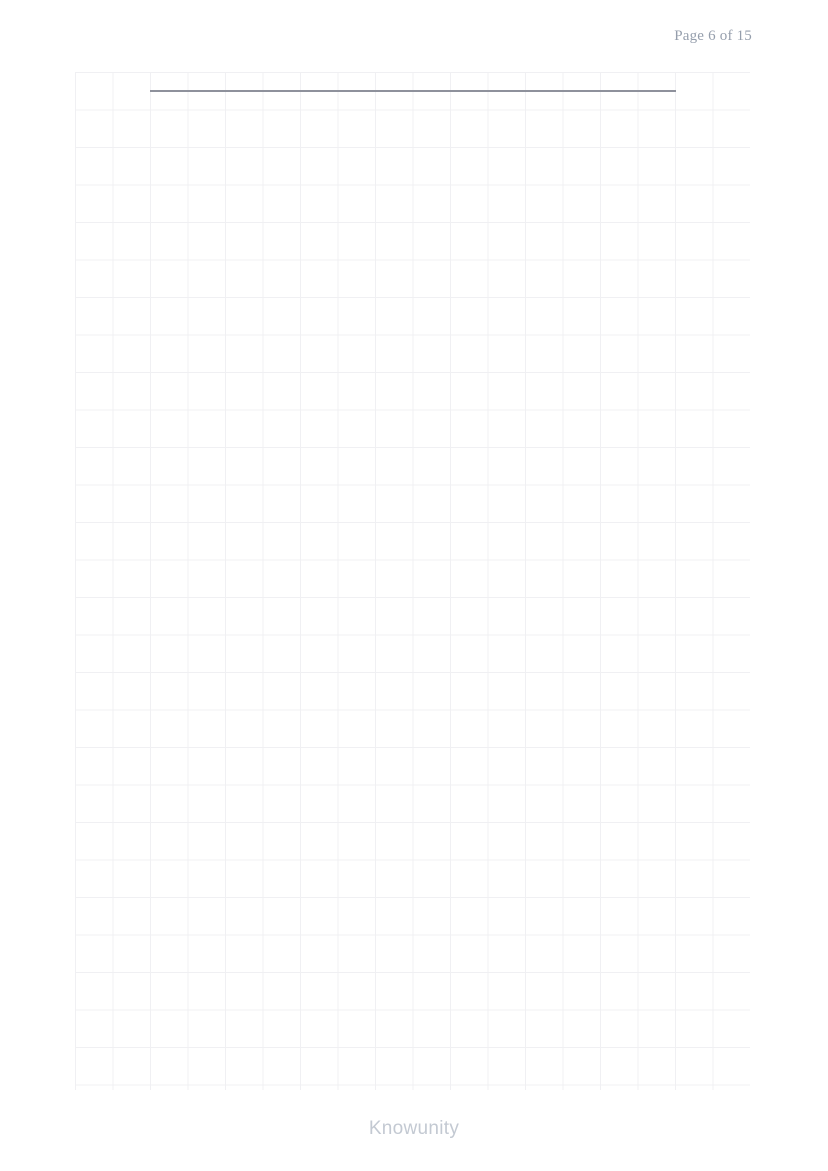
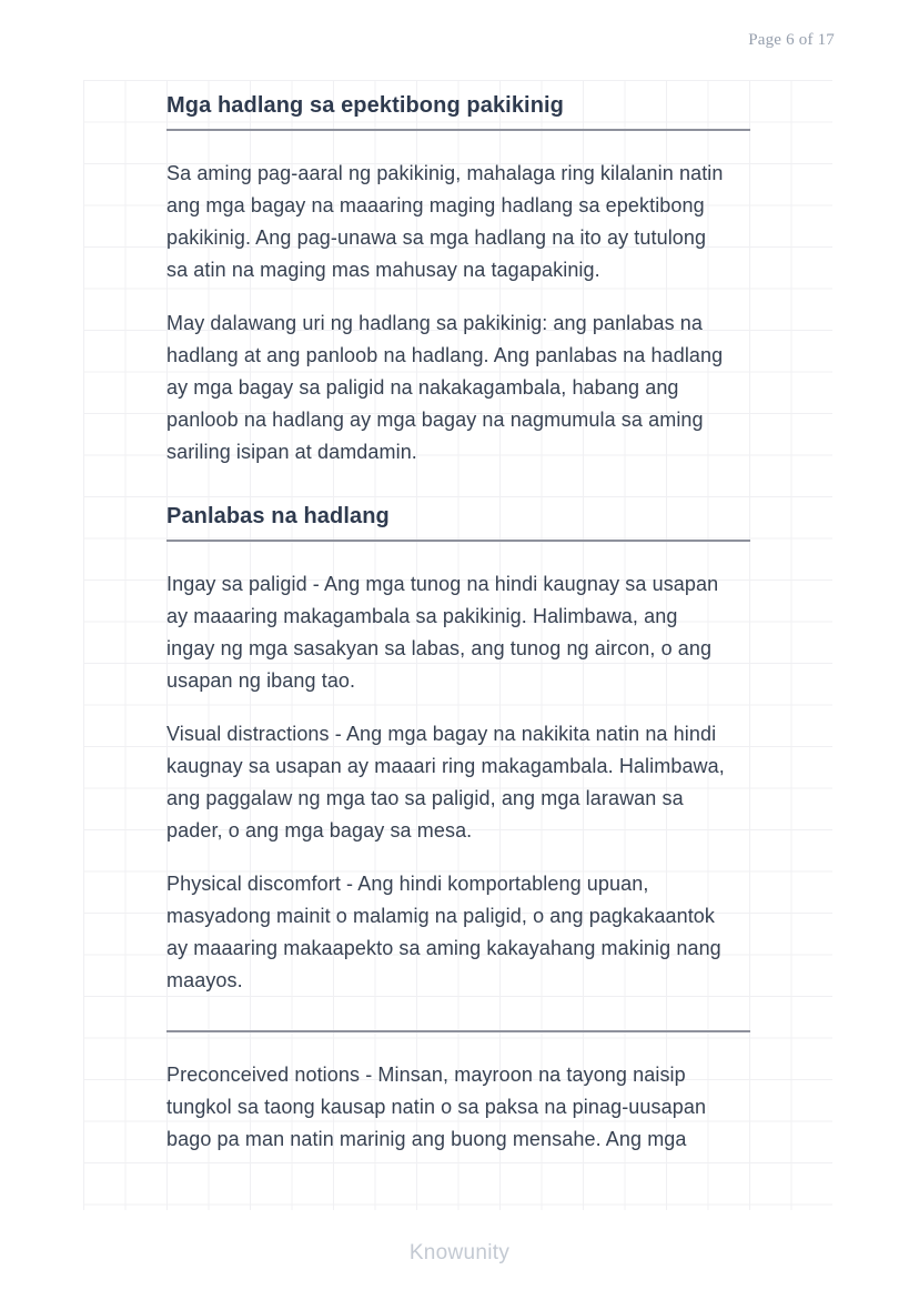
- Page 6 of 15
+ Page 6 of 17
+ Mga hadlang sa epektibong pakikinig
+ Sa aming pag-aaral ng pakikinig, mahalaga ring kilalanin natin
+ ang mga bagay na maaaring maging hadlang sa epektibong
+ pakikinig. Ang pag-unawa sa mga hadlang na ito ay tutulong
+ sa atin na maging mas mahusay na tagapakinig.
+ May dalawang uri ng hadlang sa pakikinig: ang panlabas na
+ hadlang at ang panloob na hadlang. Ang panlabas na hadlang
+ ay mga bagay sa paligid na nakakagambala, habang ang
+ panloob na hadlang ay mga bagay na nagmumula sa aming
+ sariling isipan at damdamin.
+ Panlabas na hadlang
+ Ingay sa paligid - Ang mga tunog na hindi kaugnay sa usapan
+ ay maaaring makagambala sa pakikinig. Halimbawa, ang
+ ingay ng mga sasakyan sa labas, ang tunog ng aircon, o ang
+ usapan ng ibang tao.
+ Visual distractions - Ang mga bagay na nakikita natin na hindi
+ kaugnay sa usapan ay maaari ring makagambala. Halimbawa,
+ ang paggalaw ng mga tao sa paligid, ang mga larawan sa
+ pader, o ang mga bagay sa mesa.
+ Physical discomfort - Ang hindi komportableng upuan,
+ masyadong mainit o malamig na paligid, o ang pagkakaantok
+ ay maaaring makaapekto sa aming kakayahang makinig nang
+ maayos.
+ Preconceived notions - Minsan, mayroon na tayong naisip
+ tungkol sa taong kausap natin o sa paksa na pinag-uusapan
+ bago pa man natin marinig ang buong mensahe. Ang mga
  Knowunity
